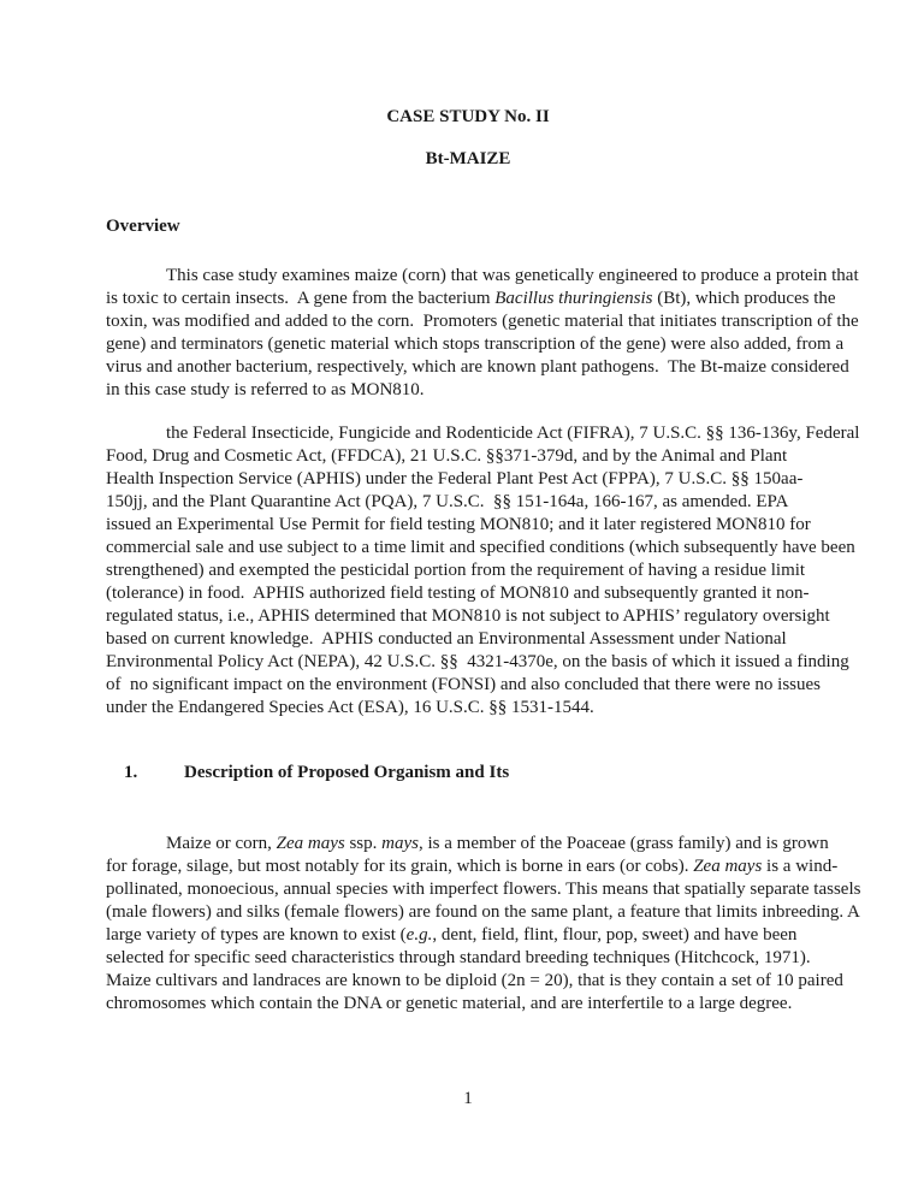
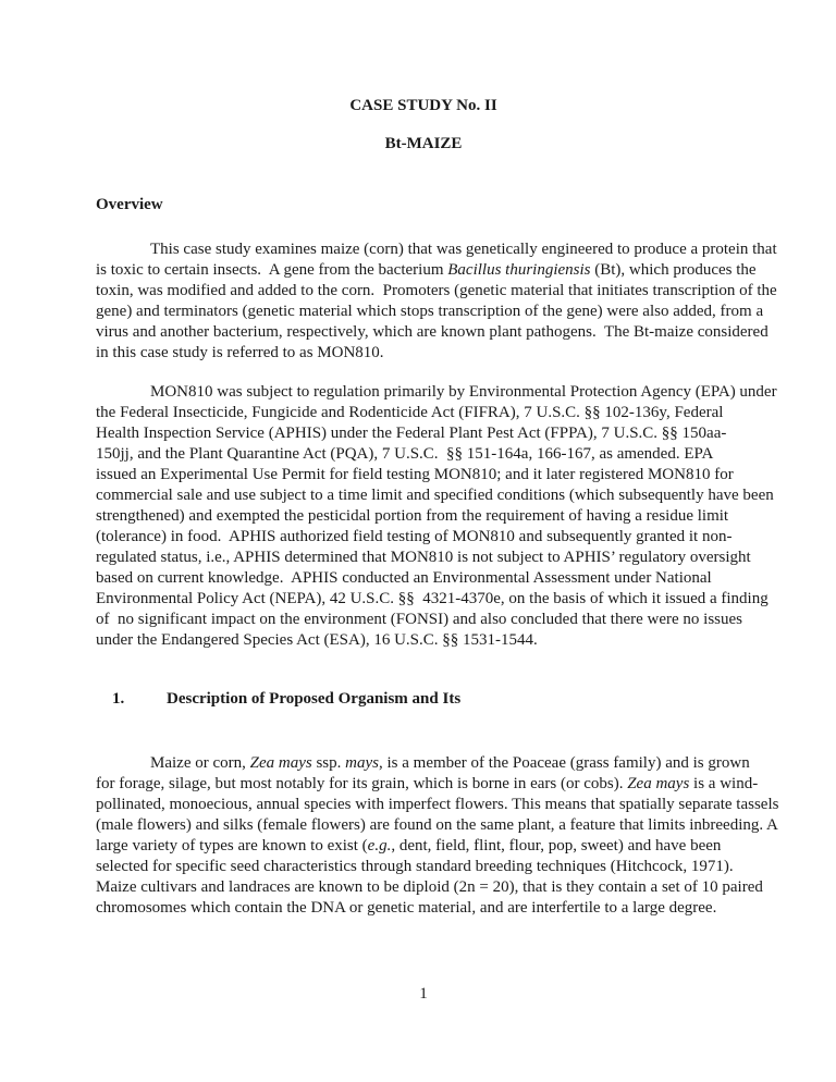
  CASE STUDY No. II
  Bt-MAIZE
  Overview
  This case study examines maize (corn) that was genetically engineered to produce a protein that
  is toxic to certain insects. A gene from the bacterium Bacillus thuringiensis (Bt), which produces the
  toxin, was modified and added to the corn. Promoters (genetic material that initiates transcription of the
  gene) and terminators (genetic material which stops transcription of the gene) were also added, from a
  virus and another bacterium, respectively, which are known plant pathogens. The Bt-maize considered
  in this case study is referred to as MON810.
+ MON810 was subject to regulation primarily by Environmental Protection Agency (EPA) under
- the Federal Insecticide, Fungicide and Rodenticide Act (FIFRA), 7 U.S.C. §§ 136-136y, Federal
+ the Federal Insecticide, Fungicide and Rodenticide Act (FIFRA), 7 U.S.C. §§ 102-136y, Federal
- Food, Drug and Cosmetic Act, (FFDCA), 21 U.S.C. §§371-379d, and by the Animal and Plant
  Health Inspection Service (APHIS) under the Federal Plant Pest Act (FPPA), 7 U.S.C. §§ 150aa-
  150jj, and the Plant Quarantine Act (PQA), 7 U.S.C. §§ 151-164a, 166-167, as amended. EPA
  issued an Experimental Use Permit for field testing MON810; and it later registered MON810 for
  commercial sale and use subject to a time limit and specified conditions (which subsequently have been
  strengthened) and exempted the pesticidal portion from the requirement of having a residue limit
  (tolerance) in food. APHIS authorized field testing of MON810 and subsequently granted it non-
  regulated status, i.e., APHIS determined that MON810 is not subject to APHIS’ regulatory oversight
  based on current knowledge. APHIS conducted an Environmental Assessment under National
  Environmental Policy Act (NEPA), 42 U.S.C. §§ 4321-4370e, on the basis of which it issued a finding
  of no significant impact on the environment (FONSI) and also concluded that there were no issues
  under the Endangered Species Act (ESA), 16 U.S.C. §§ 1531-1544.
  1. Description of Proposed Organism and Its
  Maize or corn, Zea mays ssp. mays, is a member of the Poaceae (grass family) and is grown
  for forage, silage, but most notably for its grain, which is borne in ears (or cobs). Zea mays is a wind-
  pollinated, monoecious, annual species with imperfect flowers. This means that spatially separate tassels
  (male flowers) and silks (female flowers) are found on the same plant, a feature that limits inbreeding. A
  large variety of types are known to exist (e.g., dent, field, flint, flour, pop, sweet) and have been
  selected for specific seed characteristics through standard breeding techniques (Hitchcock, 1971).
  Maize cultivars and landraces are known to be diploid (2n = 20), that is they contain a set of 10 paired
  chromosomes which contain the DNA or genetic material, and are interfertile to a large degree.
  1
